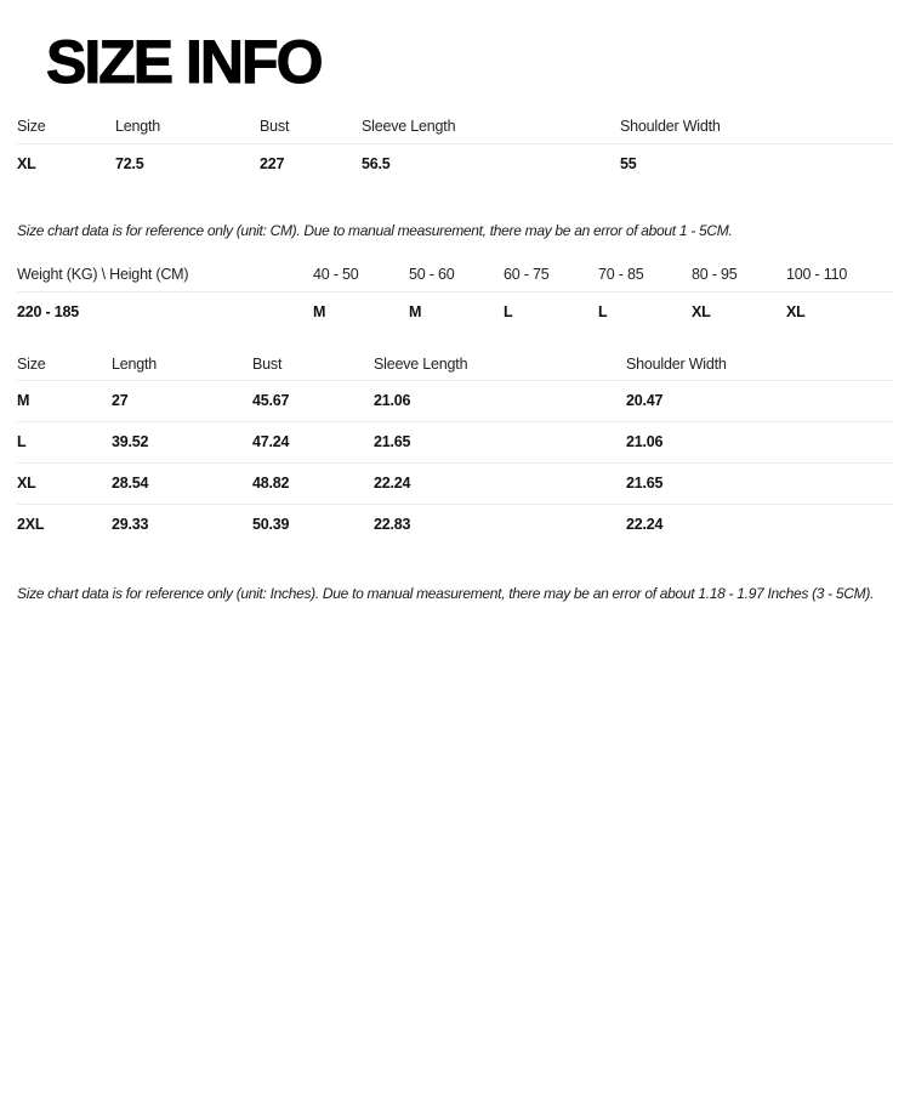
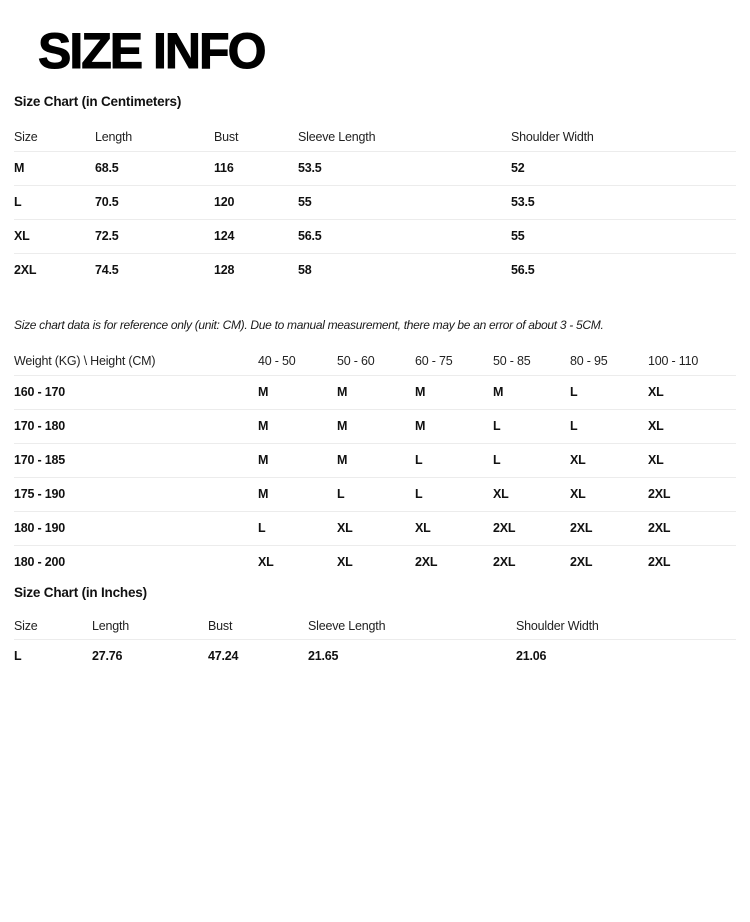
  SIZE INFO
+ Size Chart (in Centimeters)
  Size	Length	Bust	Sleeve Length	Shoulder Width
+ M	68.5	116	53.5	52
+ L	70.5	120	55	53.5
- XL	72.5	227	56.5	55
+ XL	72.5	124	56.5	55
+ 2XL	74.5	128	58	56.5
- Size chart data is for reference only (unit: CM). Due to manual measurement, there may be an error of about 1 - 5CM.
+ Size chart data is for reference only (unit: CM). Due to manual measurement, there may be an error of about 3 - 5CM.
- Weight (KG) \ Height (CM)	40 - 50	50 - 60	60 - 75	70 - 85	80 - 95	100 - 110
+ Weight (KG) \ Height (CM)	40 - 50	50 - 60	60 - 75	50 - 85	80 - 95	100 - 110
+ 160 - 170	M	M	M	M	L	XL
+ 170 - 180	M	M	M	L	L	XL
- 220 - 185	M	M	L	L	XL	XL
+ 170 - 185	M	M	L	L	XL	XL
+ 175 - 190	M	L	L	XL	XL	2XL
+ 180 - 190	L	XL	XL	2XL	2XL	2XL
+ 180 - 200	XL	XL	2XL	2XL	2XL	2XL
+ Size Chart (in Inches)
  Size	Length	Bust	Sleeve Length	Shoulder Width
- M	27	45.67	21.06	20.47
- L	39.52	47.24	21.65	21.06
+ L	27.76	47.24	21.65	21.06
- XL	28.54	48.82	22.24	21.65
- 2XL	29.33	50.39	22.83	22.24
- Size chart data is for reference only (unit: Inches). Due to manual measurement, there may be an error of about 1.18 - 1.97 Inches (3 - 5CM).
